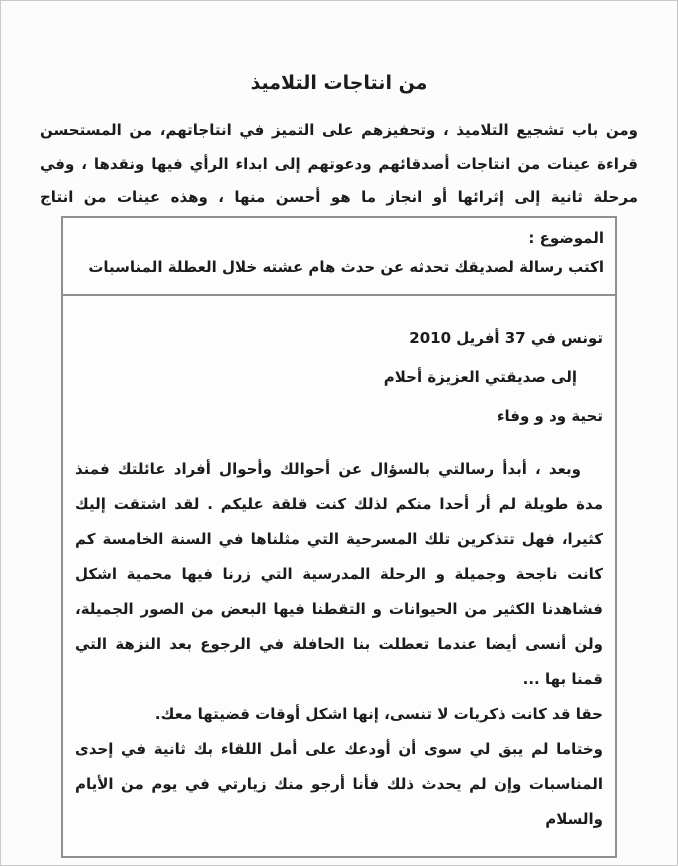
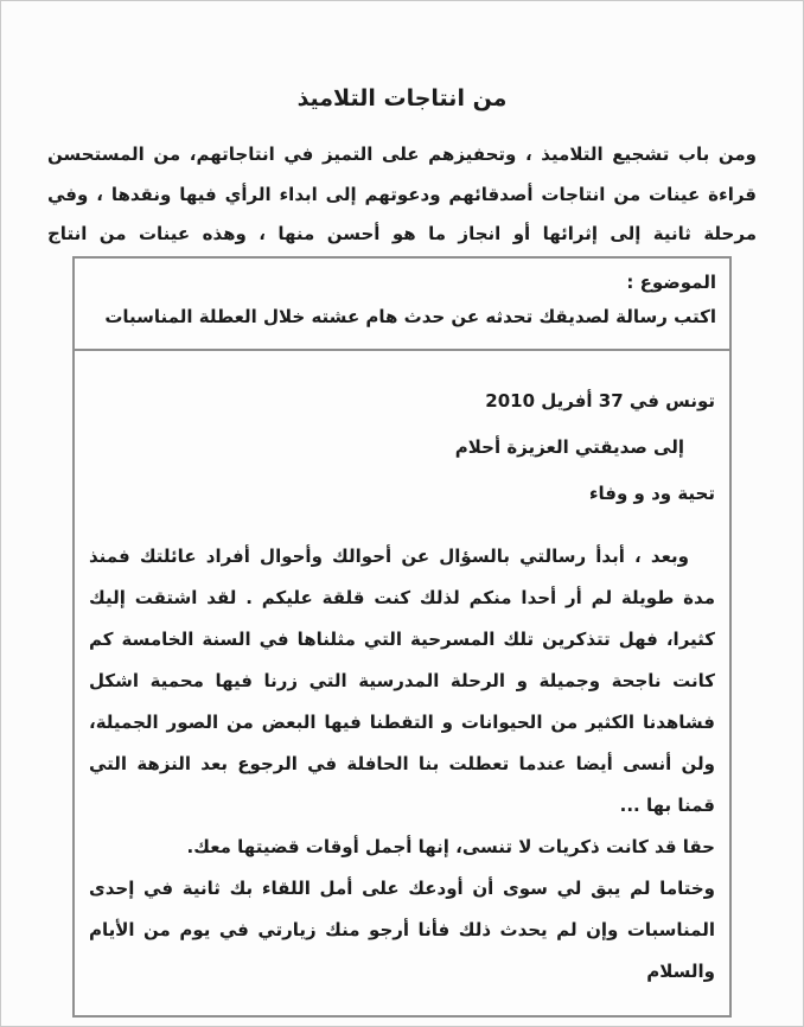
  من انتاجات التلاميذ
  ومن باب تشجيع التلاميذ ، وتحفيزهم على التميز في انتاجاتهم، من المستحسن قراءة عينات من انتاجات أصدقائهم ودعوتهم إلى ابداء الرأي فيها ونقدها ، وفي مرحلة ثانية إلى إثرائها أو انجاز ما هو أحسن منها ، وهذه عينات من انتاج
  الموضوع :
  اكتب رسالة لصديقك تحدثه عن حدث هام عشته خلال العطلة المناسبات
  تونس في 37 أفريل 2010
  إلى صديقتي العزيزة أحلام
  تحية ود و وفاء
  وبعد ، أبدأ رسالتي بالسؤال عن أحوالك وأحوال أفراد عائلتك فمنذ مدة طويلة لم أر أحدا منكم لذلك كنت قلقة عليكم . لقد اشتقت إليك كثيرا، فهل تتذكرين تلك المسرحية التي مثلناها في السنة الخامسة كم كانت ناجحة وجميلة و الرحلة المدرسية التي زرنا فيها محمية اشكل فشاهدنا الكثير من الحيوانات و التقطنا فيها البعض من الصور الجميلة، ولن أنسى أيضا عندما تعطلت بنا الحافلة في الرجوع بعد النزهة التي قمنا بها ...
- حقا قد كانت ذكريات لا تنسى، إنها اشكل أوقات قضيتها معك.
+ حقا قد كانت ذكريات لا تنسى، إنها أجمل أوقات قضيتها معك.
  وختاما لم يبق لي سوى أن أودعك على أمل اللقاء بك ثانية في إحدى المناسبات وإن لم يحدث ذلك فأنا أرجو منك زيارتي في يوم من الأيام والسلام
